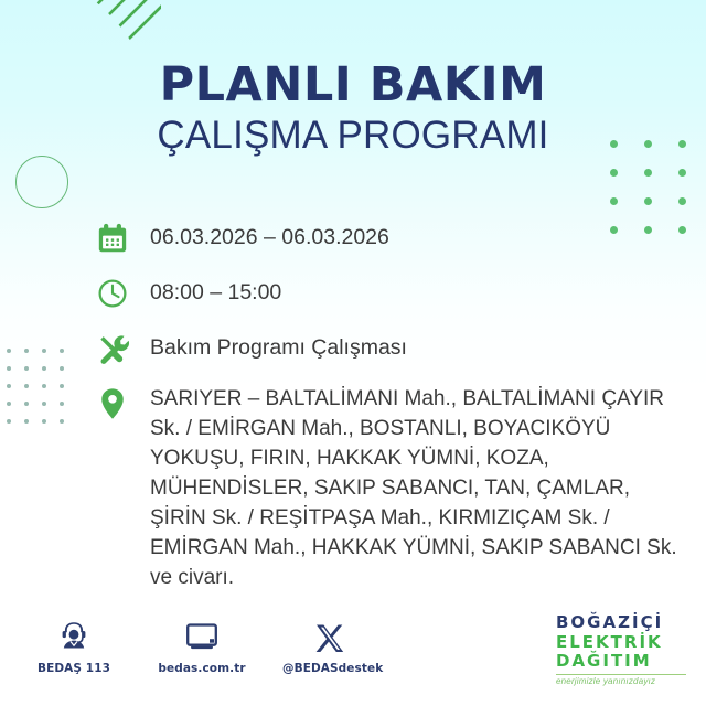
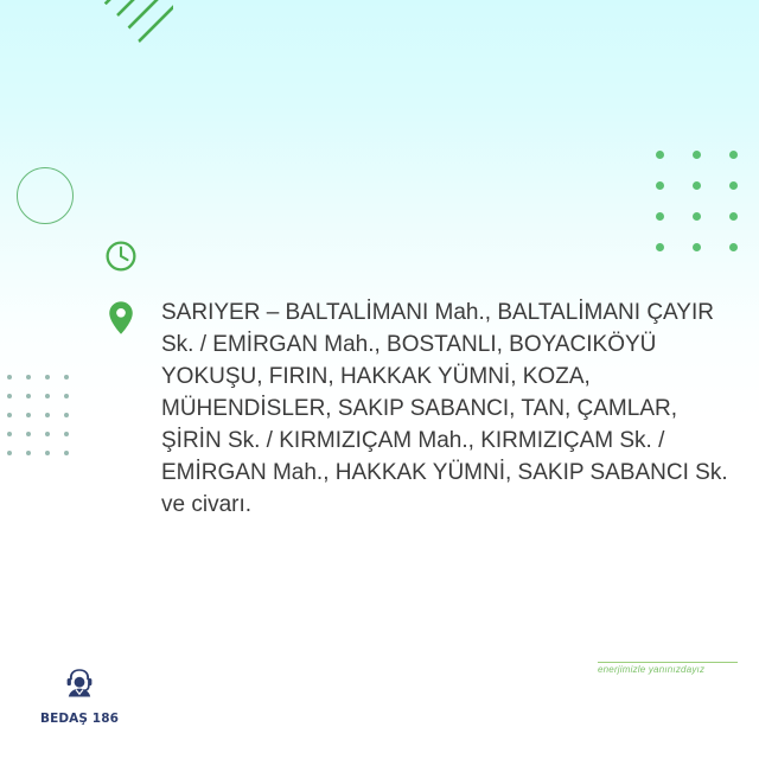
- PLANLI BAKIM
- ÇALIŞMA PROGRAMI
- 06.03.2026 – 06.03.2026
- 08:00 – 15:00
- Bakım Programı Çalışması
- SARIYER – BALTALİMANI Mah., BALTALİMANI ÇAYIR Sk. / EMİRGAN Mah., BOSTANLI, BOYACIKÖYÜ YOKUŞU, FIRIN, HAKKAK YÜMNİ, KOZA, MÜHENDİSLER, SAKIP SABANCI, TAN, ÇAMLAR, ŞİRİN Sk. / REŞİTPAŞA Mah., KIRMIZIÇAM Sk. / EMİRGAN Mah., HAKKAK YÜMNİ, SAKIP SABANCI Sk. ve civarı.
+ SARIYER – BALTALİMANI Mah., BALTALİMANI ÇAYIR Sk. / EMİRGAN Mah., BOSTANLI, BOYACIKÖYÜ YOKUŞU, FIRIN, HAKKAK YÜMNİ, KOZA, MÜHENDİSLER, SAKIP SABANCI, TAN, ÇAMLAR, ŞİRİN Sk. / KIRMIZIÇAM Mah., KIRMIZIÇAM Sk. / EMİRGAN Mah., HAKKAK YÜMNİ, SAKIP SABANCI Sk. ve civarı.
- BEDAŞ 113
+ BEDAŞ 186
- bedas.com.tr
- @BEDASdestek
- BOĞAZİÇİ
- ELEKTRİK
- DAĞITIM
  enerjimizle yanınızdayız
